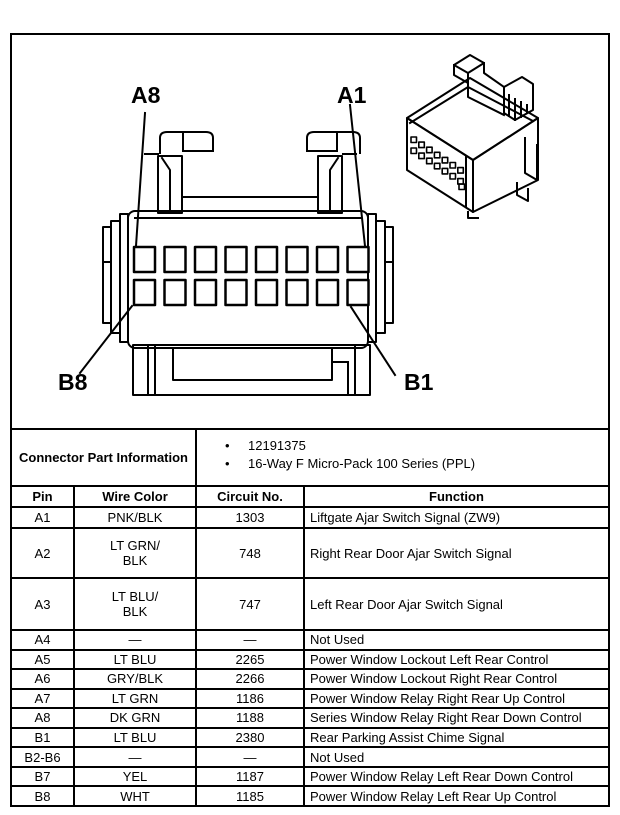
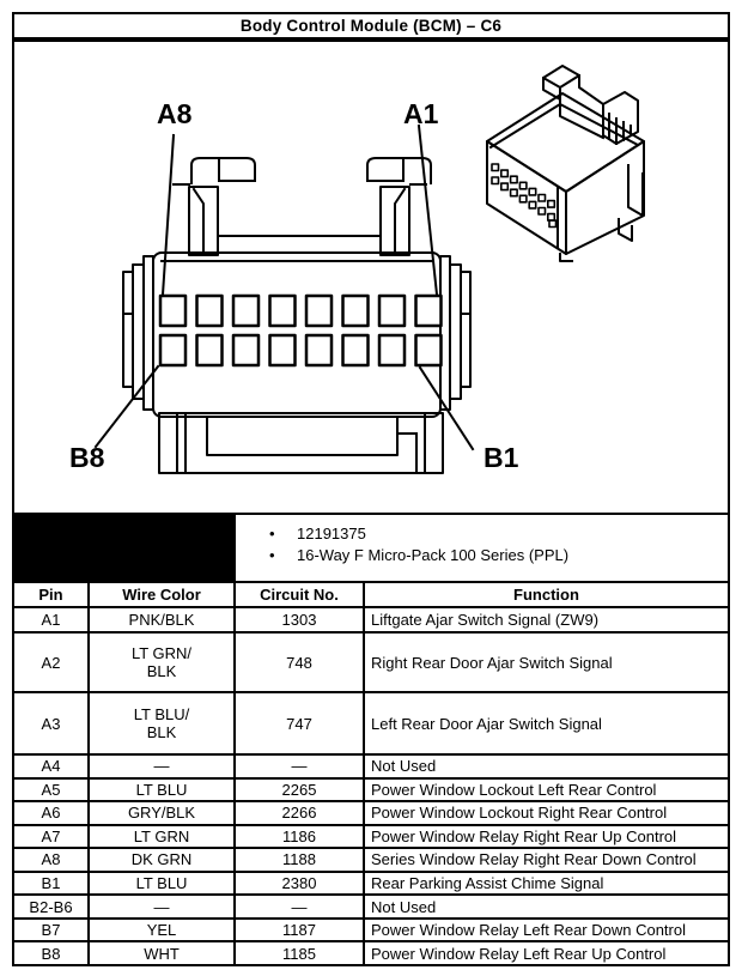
+ Body Control Module (BCM) – C6
  A8
  A1
  B8
  B1
- Connector Part Information
  •
  12191375
  •
  16-Way F Micro-Pack 100 Series (PPL)
  Pin
  Wire Color
  Circuit No.
  Function
  A1
  PNK/BLK
  1303
  Liftgate Ajar Switch Signal (ZW9)
  A2
  LT GRN/
  BLK
  748
  Right Rear Door Ajar Switch Signal
  A3
  LT BLU/
  BLK
  747
  Left Rear Door Ajar Switch Signal
  A4
  —
  —
  Not Used
  A5
  LT BLU
  2265
  Power Window Lockout Left Rear Control
  A6
  GRY/BLK
  2266
  Power Window Lockout Right Rear Control
  A7
  LT GRN
  1186
  Power Window Relay Right Rear Up Control
  A8
  DK GRN
  1188
  Series Window Relay Right Rear Down Control
  B1
  LT BLU
  2380
  Rear Parking Assist Chime Signal
  B2-B6
  —
  —
  Not Used
  B7
  YEL
  1187
  Power Window Relay Left Rear Down Control
  B8
  WHT
  1185
  Power Window Relay Left Rear Up Control
